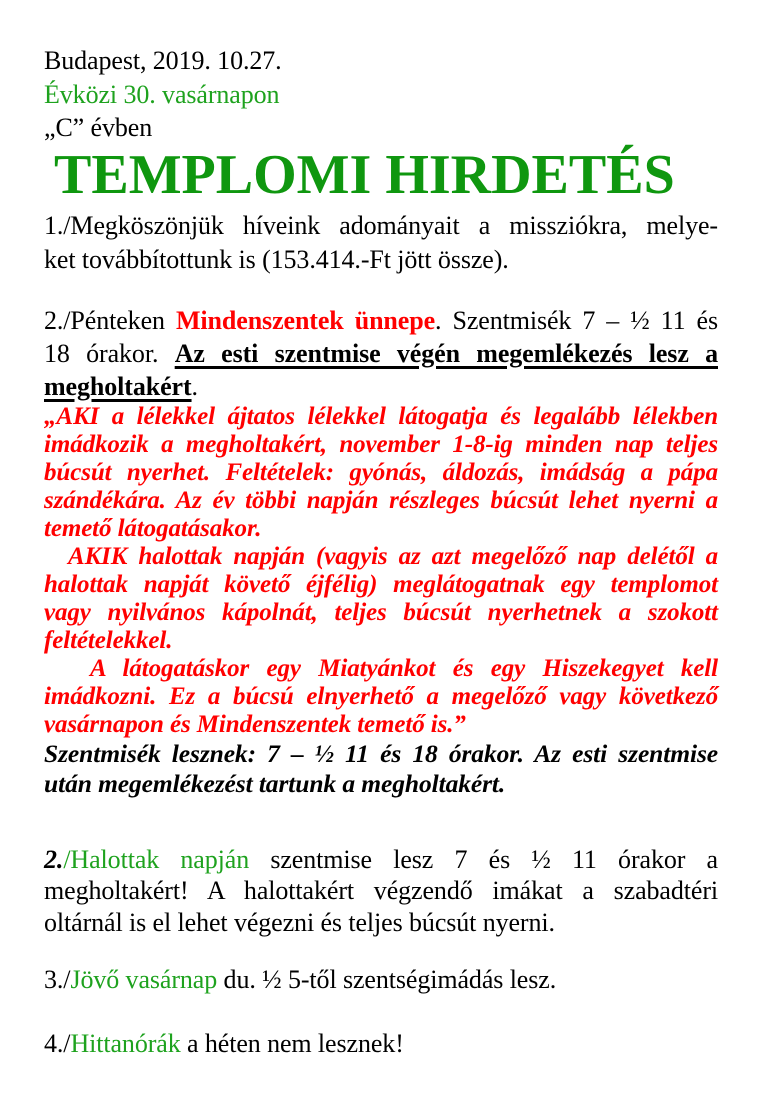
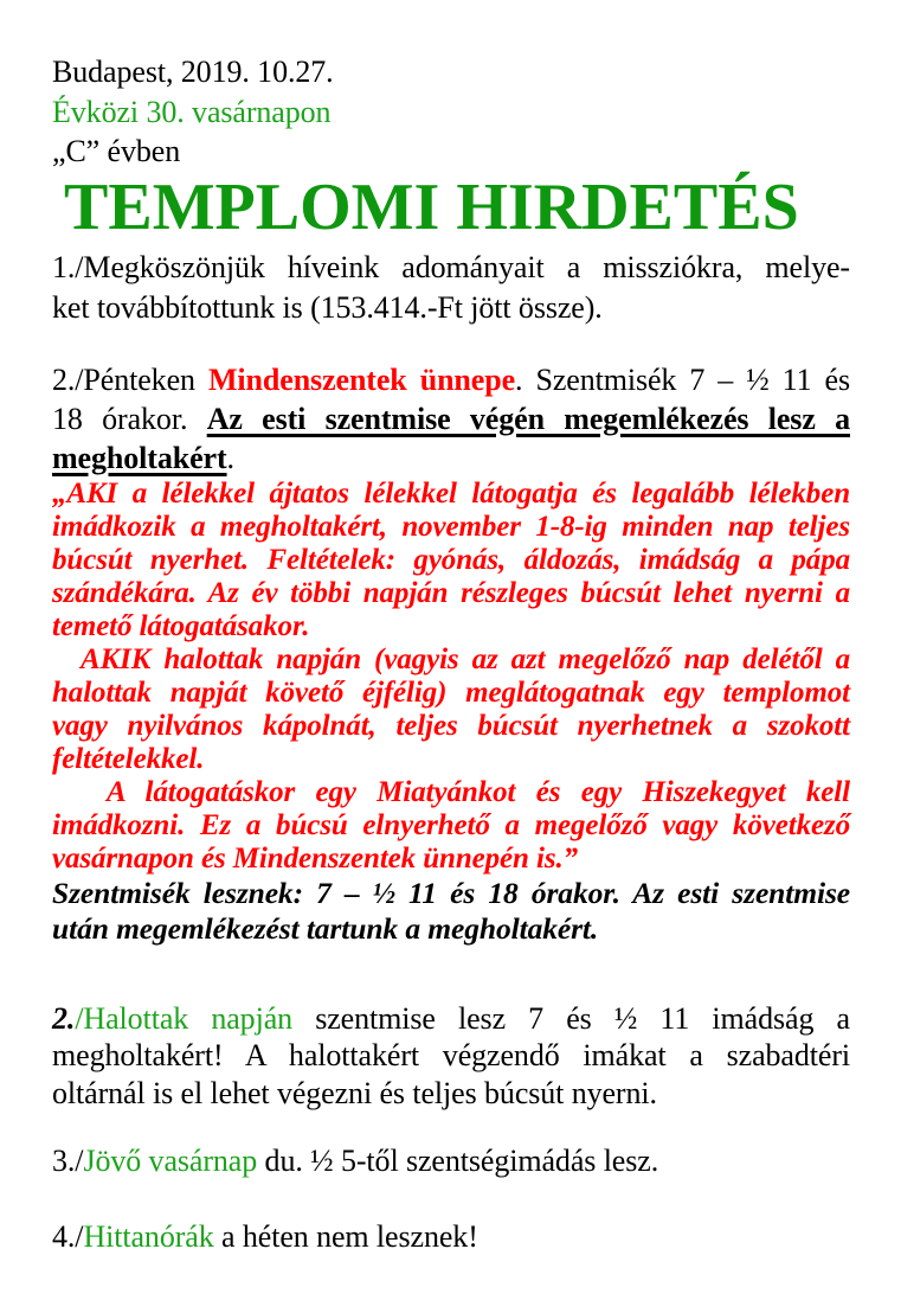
  Budapest, 2019. 10.27.
  Évközi 30. vasárnapon
  „C” évben
  TEMPLOMI HIRDETÉS
  1./Megköszönjük híveink adományait a missziókra, melye-
  ket továbbítottunk is (153.414.-Ft jött össze).
  2./Pénteken Mindenszentek ünnepe. Szentmisék 7 – ½ 11 és
  18 órakor. Az esti szentmise végén megemlékezés lesz a
  megholtakért.
  „AKI a lélekkel ájtatos lélekkel látogatja és legalább lélekben
  imádkozik a megholtakért, november 1-8-ig minden nap teljes
  búcsút nyerhet. Feltételek: gyónás, áldozás, imádság a pápa
  szándékára. Az év többi napján részleges búcsút lehet nyerni a
  temető látogatásakor.
  AKIK halottak napján (vagyis az azt megelőző nap delétől a
  halottak napját követő éjfélig) meglátogatnak egy templomot
  vagy nyilvános kápolnát, teljes búcsút nyerhetnek a szokott
  feltételekkel.
  A látogatáskor egy Miatyánkot és egy Hiszekegyet kell
  imádkozni. Ez a búcsú elnyerhető a megelőző vagy következő
- vasárnapon és Mindenszentek temető is.”
+ vasárnapon és Mindenszentek ünnepén is.”
  Szentmisék lesznek: 7 – ½ 11 és 18 órakor. Az esti szentmise
  után megemlékezést tartunk a megholtakért.
- 2./Halottak napján szentmise lesz 7 és ½ 11 órakor a
+ 2./Halottak napján szentmise lesz 7 és ½ 11 imádság a
  megholtakért! A halottakért végzendő imákat a szabadtéri
  oltárnál is el lehet végezni és teljes búcsút nyerni.
  3./Jövő vasárnap du. ½ 5-től szentségimádás lesz.
  4./Hittanórák a héten nem lesznek!
